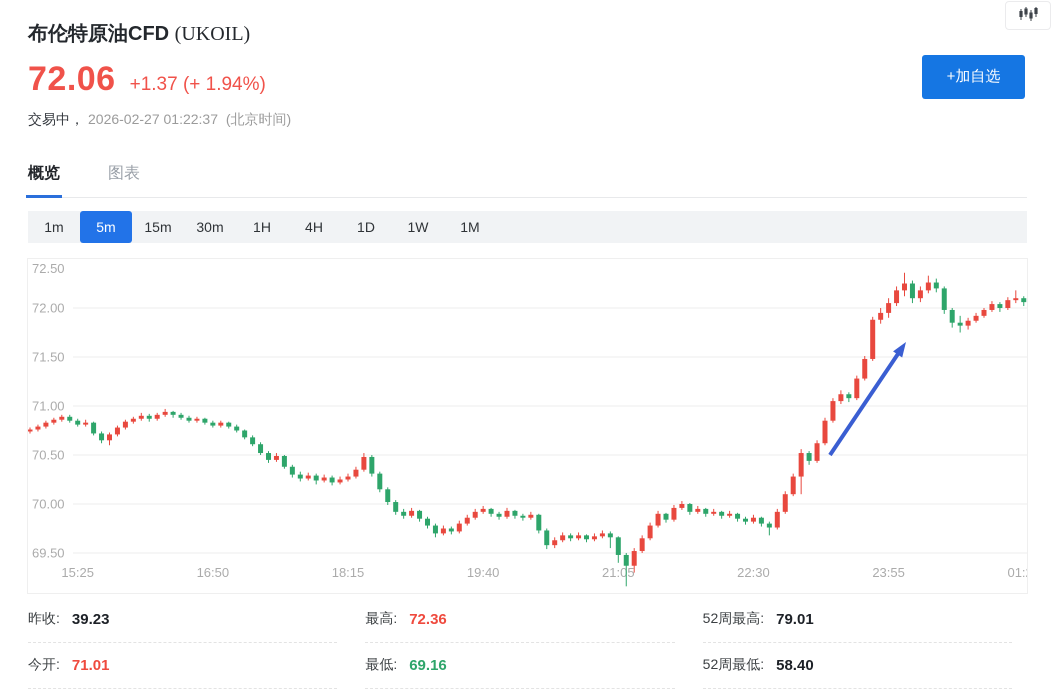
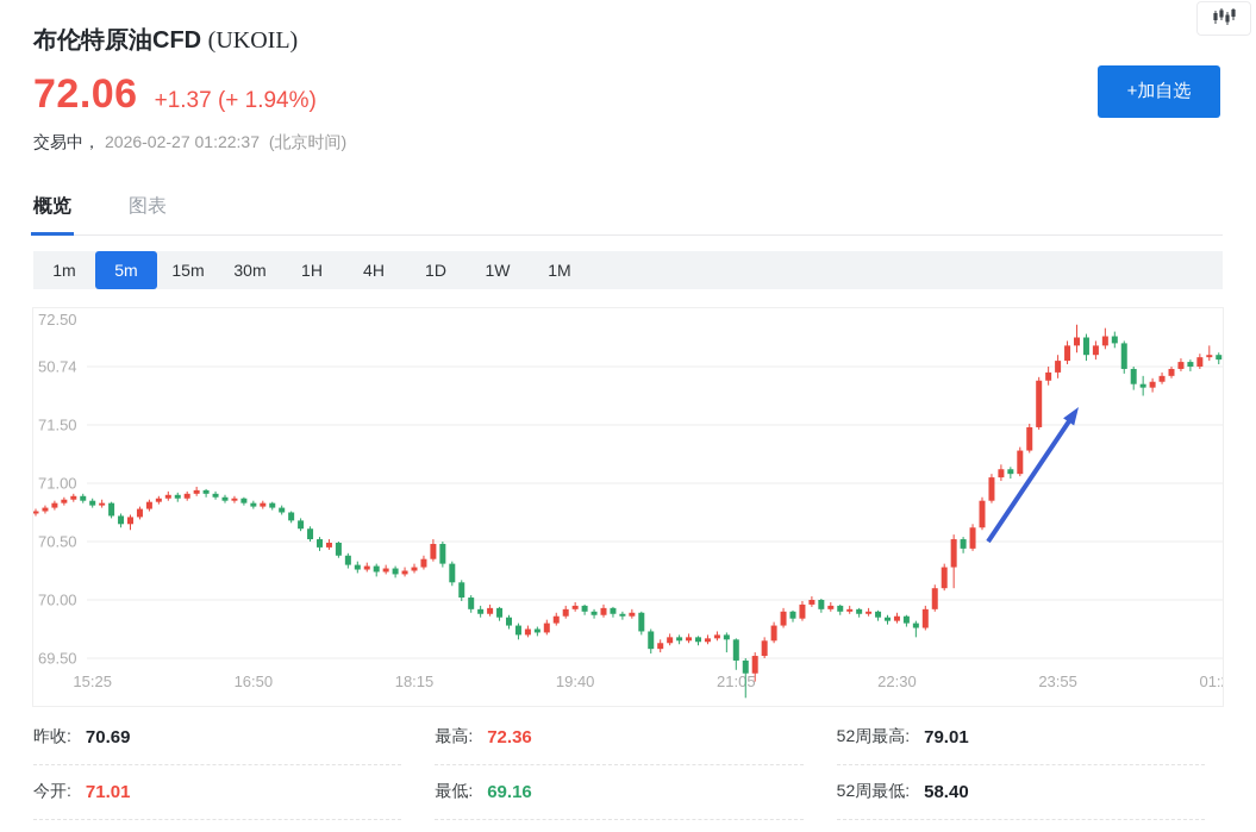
  布伦特原油CFD (UKOIL)
  72.06 +1.37 (+ 1.94%)
  交易中， 2026-02-27 01:22:37 (北京时间)
  +加自选
  概览 图表
  1m
  5m
  15m
  30m
  1H
  4H
  1D
  1W
  1M
  72.50
- 72.00
+ 50.74
  71.50
  71.00
  70.50
  70.00
  69.50
  15:25
  16:50
  18:15
  19:40
  21:05
  22:30
  23:55
  昨收:
- 39.23
+ 70.69
  今开:
  71.01
  最高:
  72.36
  最低:
  69.16
  52周最高:
  79.01
  52周最低:
  58.40
